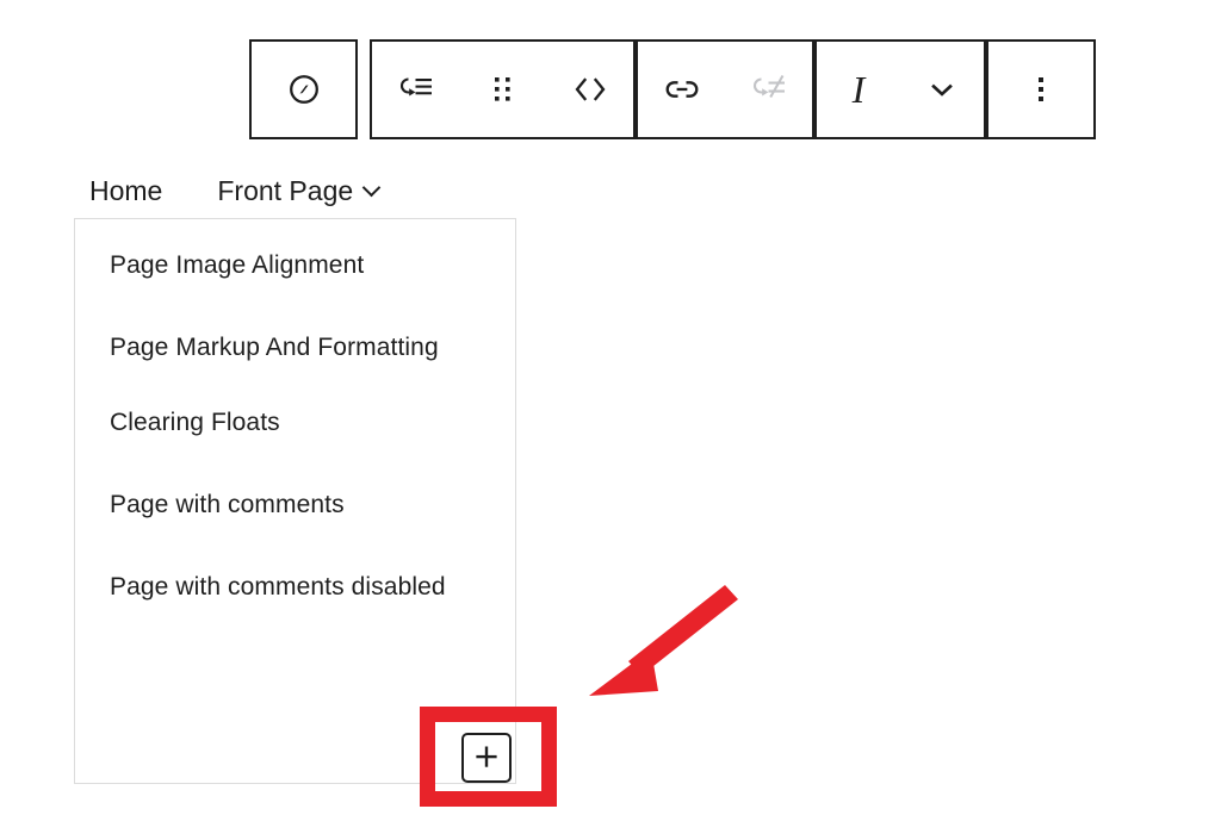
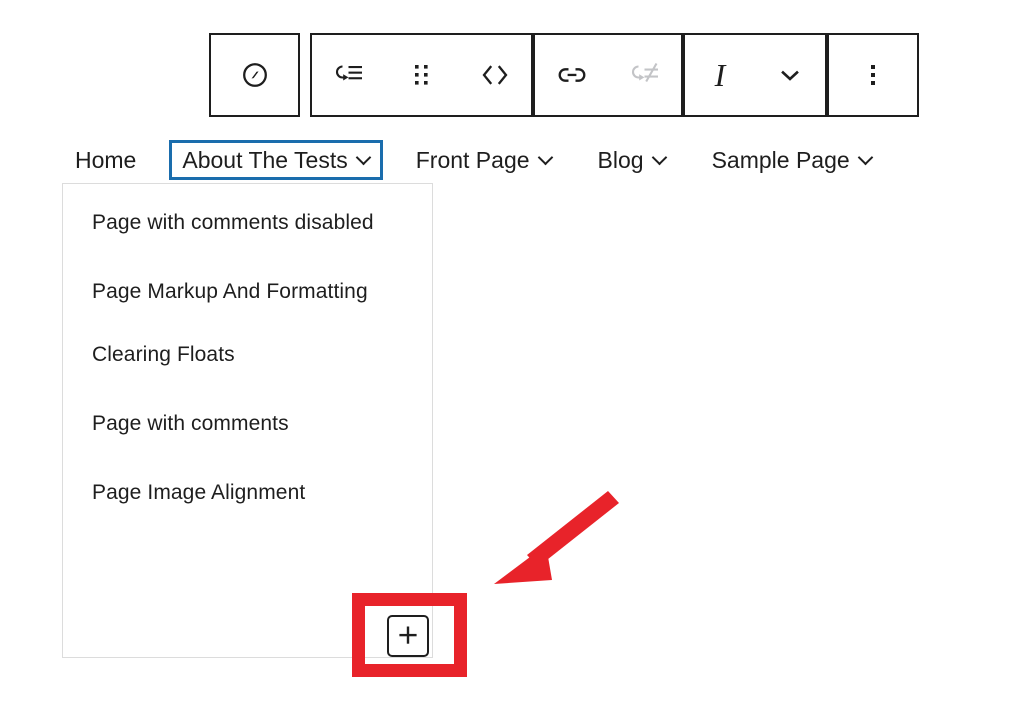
  I
  Home
+ About The Tests
  Front Page
+ Blog
+ Sample Page
- Page Image Alignment
+ Page with comments disabled
  Page Markup And Formatting
  Clearing Floats
  Page with comments
- Page with comments disabled
+ Page Image Alignment
